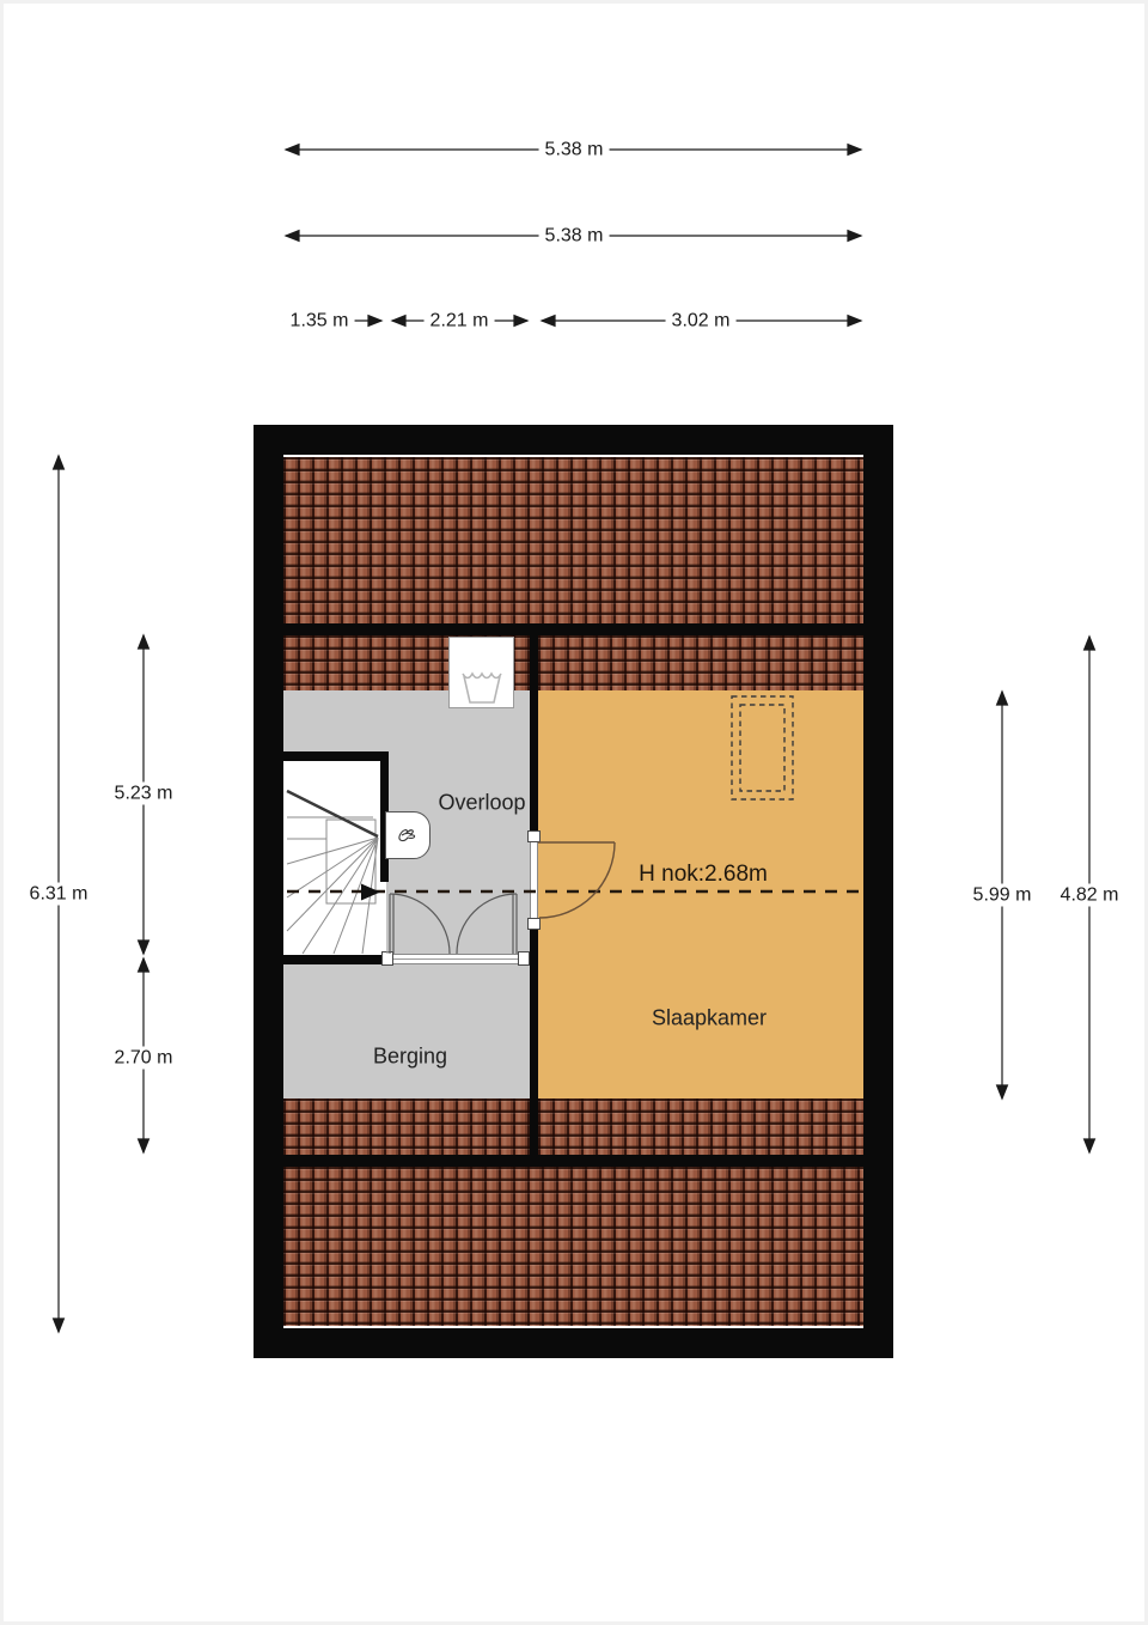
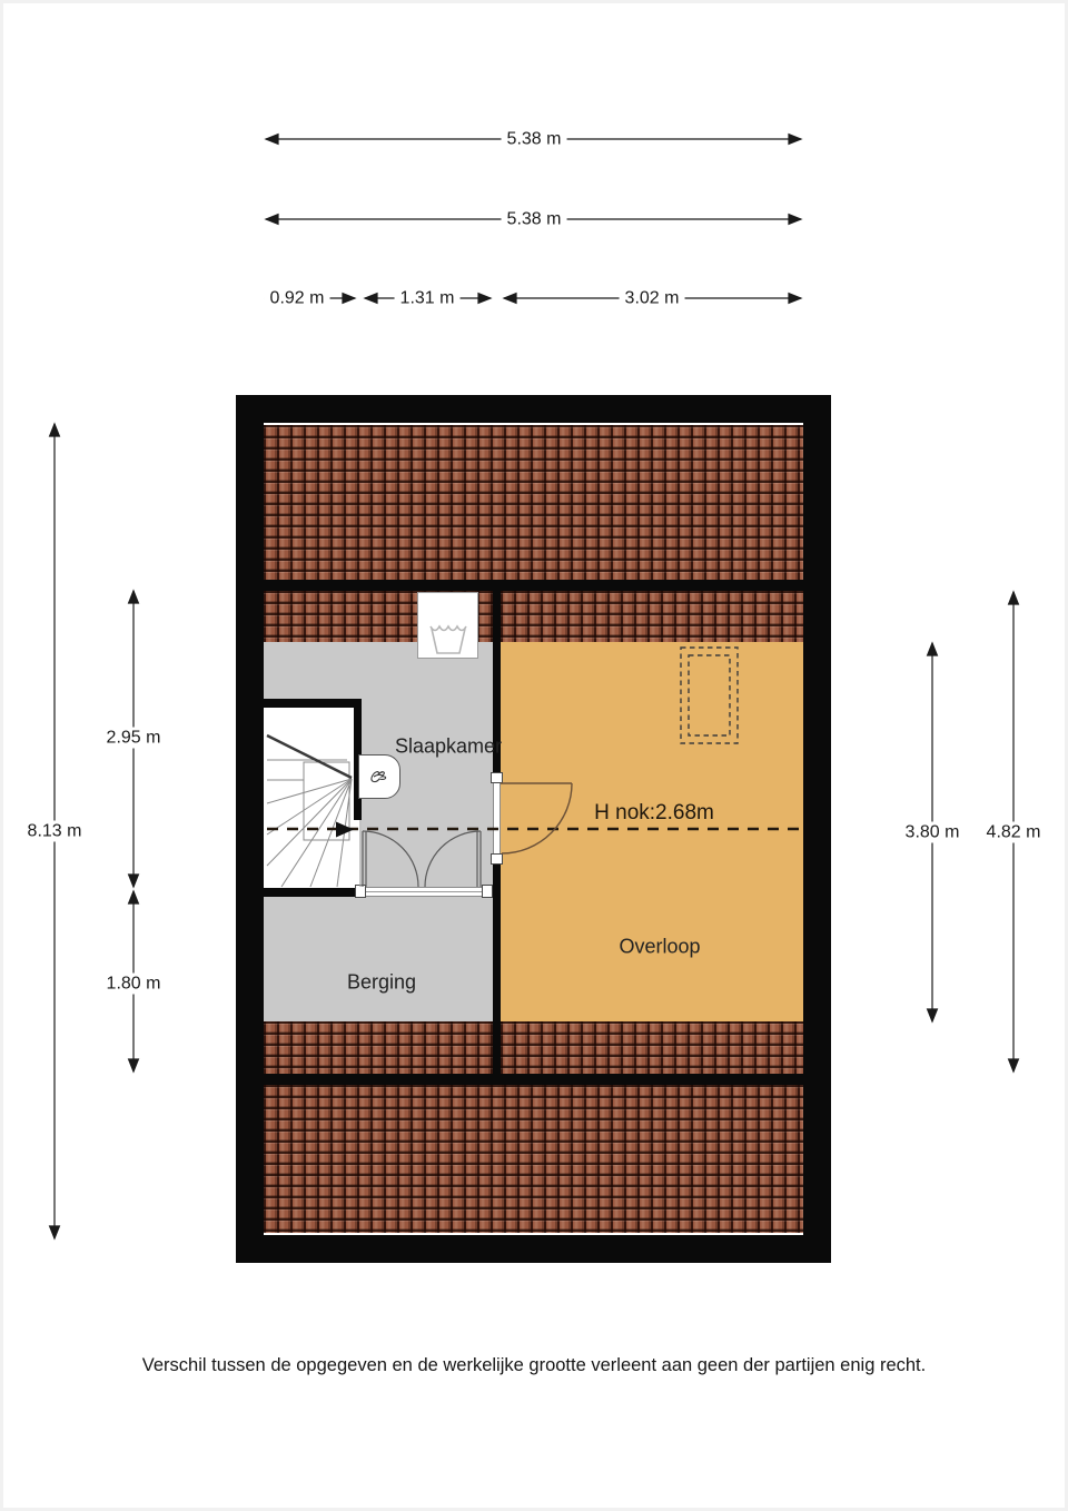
  5.38 m
  5.38 m
- 1.35 m
+ 0.92 m
- 2.21 m
+ 1.31 m
  3.02 m
- 6.31 m
+ 8.13 m
- 5.23 m
+ 2.95 m
- 2.70 m
+ 1.80 m
- 5.99 m
+ 3.80 m
  4.82 m
- Overloop
+ Slaapkamer
  Berging
- Slaapkamer
+ Overloop
  H nok:2.68m
+ Verschil tussen de opgegeven en de werkelijke grootte verleent aan geen der partijen enig recht.
